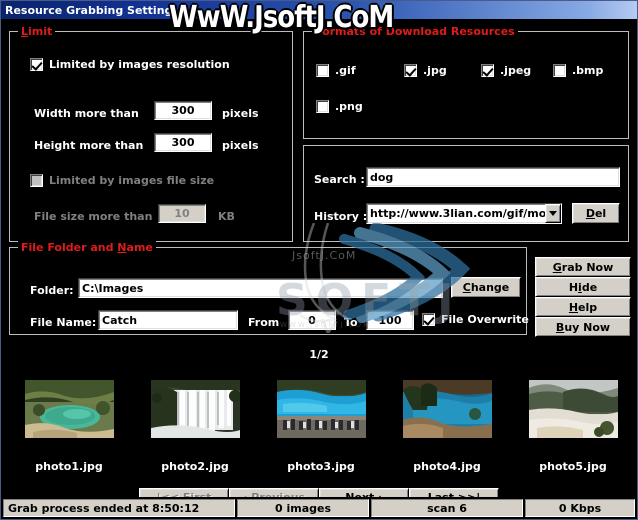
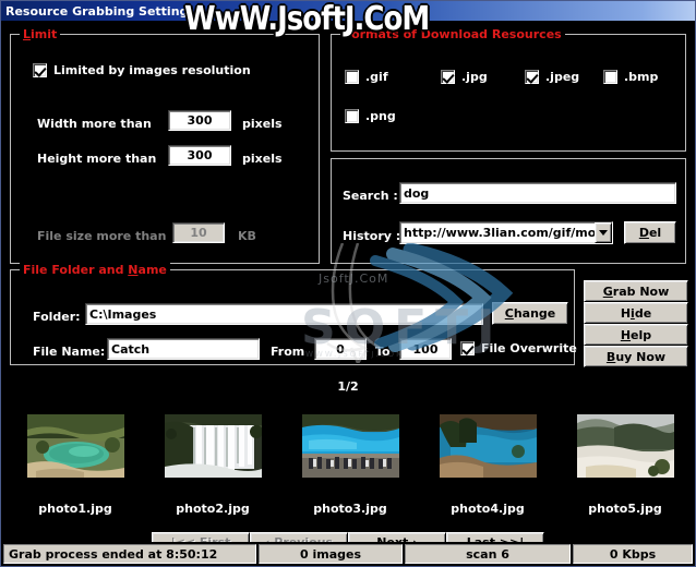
  Resource Grabbing Setting
  Limit
  Limited by images resolution
  Width more than
  300
  pixels
  Height more than
  300
  pixels
- Limited by images file size
  File size more than
  10
  KB
  Formats of Download Resources
  .gif
  .jpg
  .jpeg
  .bmp
  .png
  Search :
  dog
  History :
  http://www.3lian.com/gif/mo
  D
  el
  File Folder and Name
  Folder:
  C:\Images
  C
  hange
  File Name:
  Catch
  From
  0
  To
  100
  File Overwrite
  G
  rab Now
  H
  i
  de
  H
  elp
  B
  uy Now
  1/2
  photo1.jpg
  photo2.jpg
  photo3.jpg
  photo4.jpg
  photo5.jpg
  Grab process ended at 8:50:12
  0 images
  scan 6
  0 Kbps
  WwW.JsoftJ.CoM
  SOFTJ
  WWW.JSOFTJ.COM
  JsoftJ.CoM
